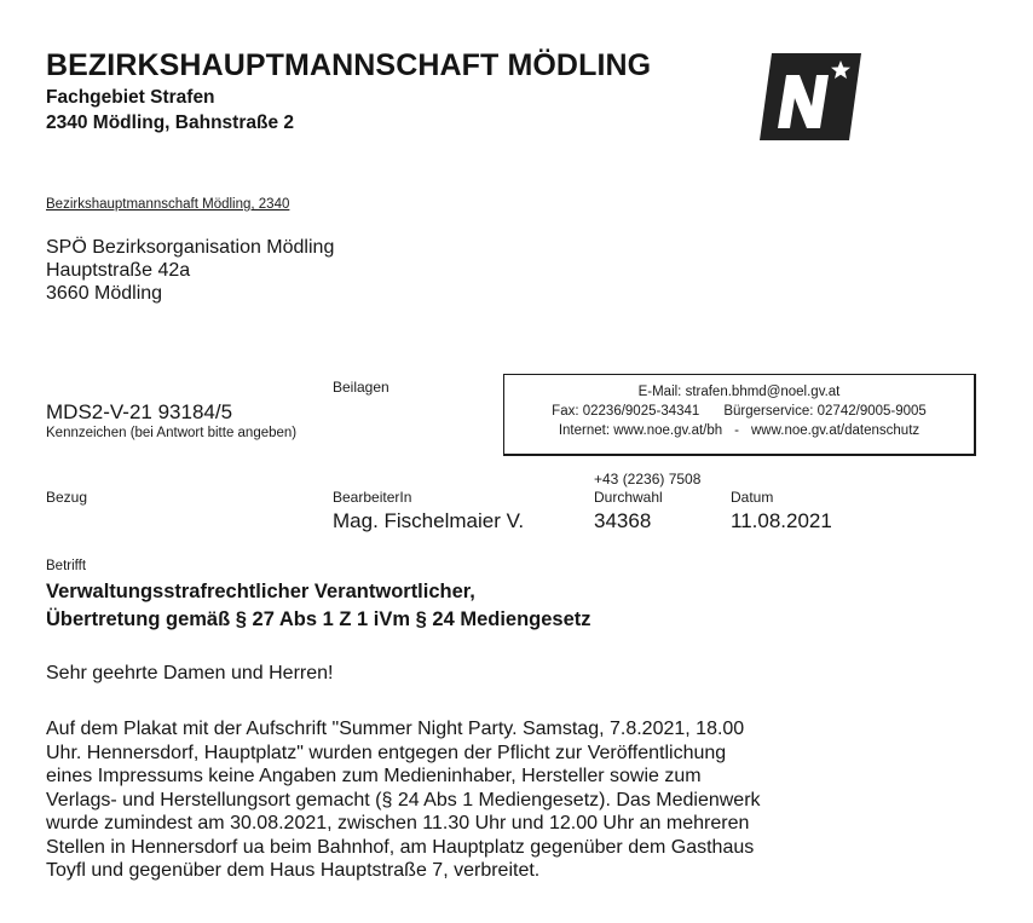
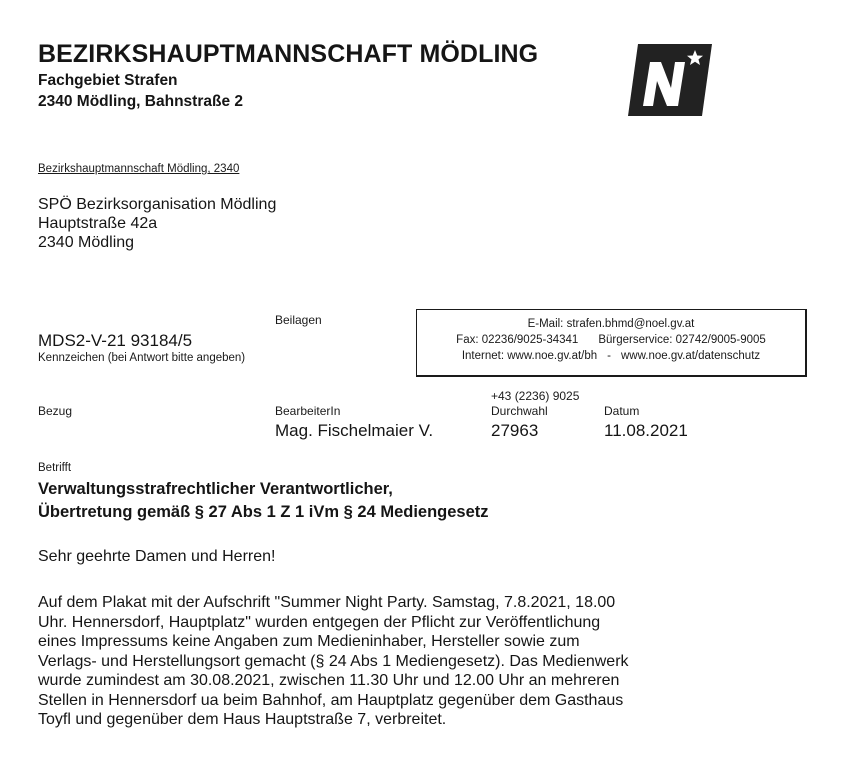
  BEZIRKSHAUPTMANNSCHAFT MÖDLING
  Fachgebiet Strafen
  2340 Mödling, Bahnstraße 2
  Bezirkshauptmannschaft Mödling, 2340
  SPÖ Bezirksorganisation Mödling
  Hauptstraße 42a
- 3660 Mödling
+ 2340 Mödling
  Beilagen
  MDS2-V-21 93184/5
  Kennzeichen (bei Antwort bitte angeben)
  E-Mail: strafen.bhmd@noel.gv.at
  Fax: 02236/9025-34341 Bürgerservice: 02742/9005-9005
  Internet: www.noe.gv.at/bh - www.noe.gv.at/datenschutz
- +43 (2236) 7508
+ +43 (2236) 9025
  Bezug
  BearbeiterIn
  Durchwahl
  Datum
  Mag. Fischelmaier V.
- 34368
+ 27963
  11.08.2021
  Betrifft
  Verwaltungsstrafrechtlicher Verantwortlicher,
  Übertretung gemäß § 27 Abs 1 Z 1 iVm § 24 Mediengesetz
  Sehr geehrte Damen und Herren!
  Auf dem Plakat mit der Aufschrift "Summer Night Party. Samstag, 7.8.2021, 18.00
  Uhr. Hennersdorf, Hauptplatz" wurden entgegen der Pflicht zur Veröffentlichung
  eines Impressums keine Angaben zum Medieninhaber, Hersteller sowie zum
  Verlags- und Herstellungsort gemacht (§ 24 Abs 1 Mediengesetz). Das Medienwerk
  wurde zumindest am 30.08.2021, zwischen 11.30 Uhr und 12.00 Uhr an mehreren
  Stellen in Hennersdorf ua beim Bahnhof, am Hauptplatz gegenüber dem Gasthaus
  Toyfl und gegenüber dem Haus Hauptstraße 7, verbreitet.
